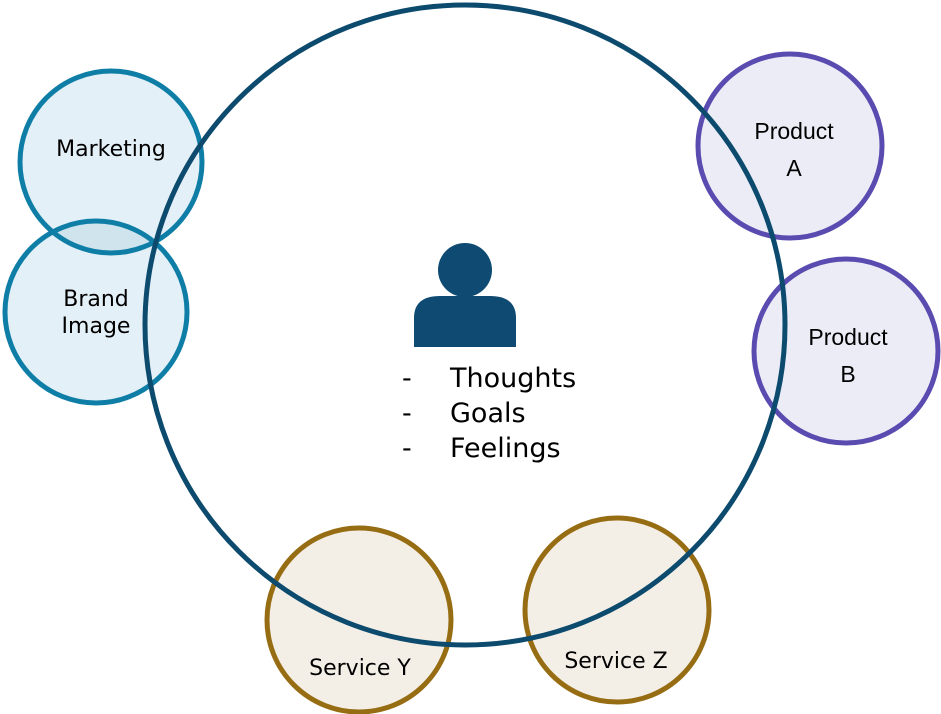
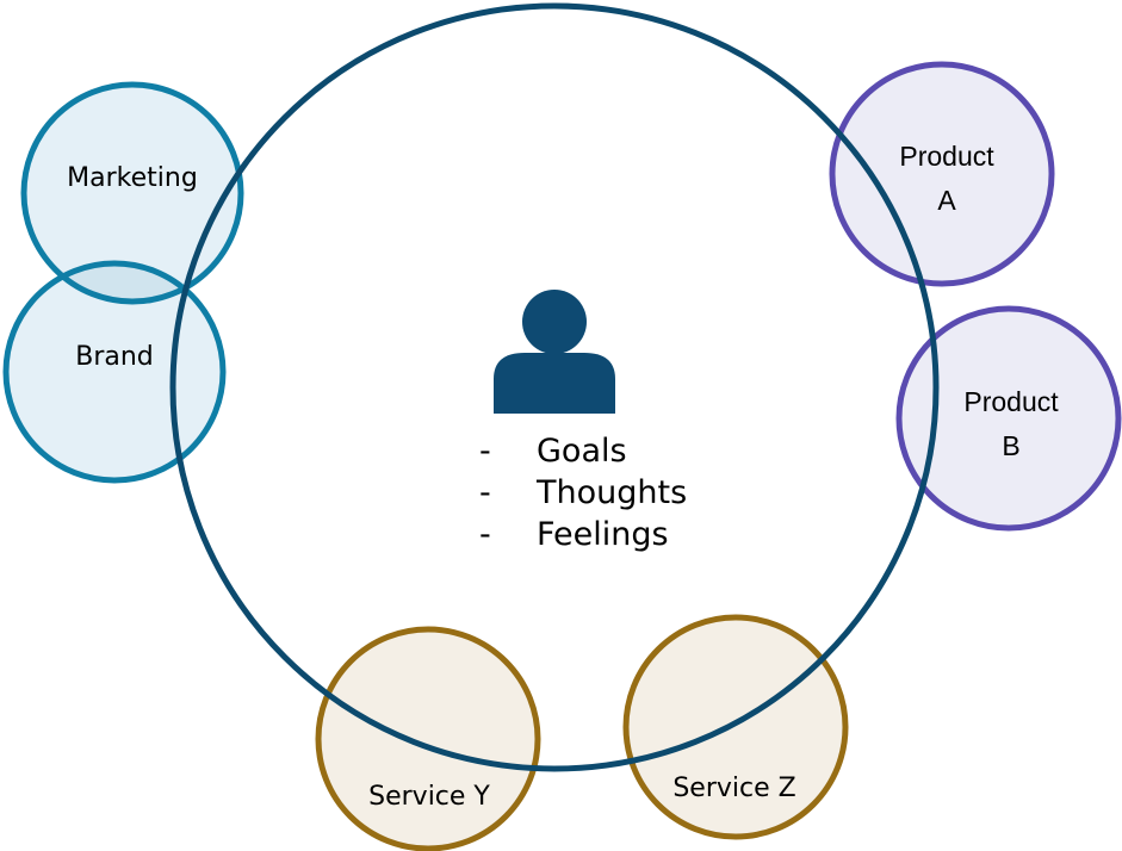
  Marketing
  Brand
- Image
  Product
  A
  Product
  B
  Service Y
  Service Z
  -
- Thoughts
+ Goals
  -
- Goals
+ Thoughts
  -
  Feelings
